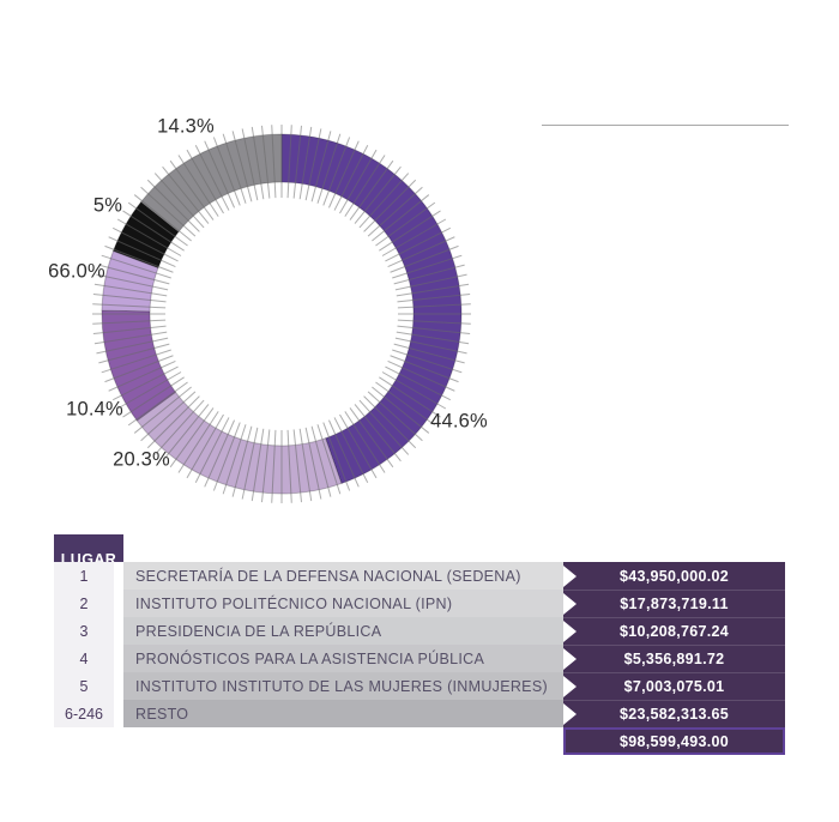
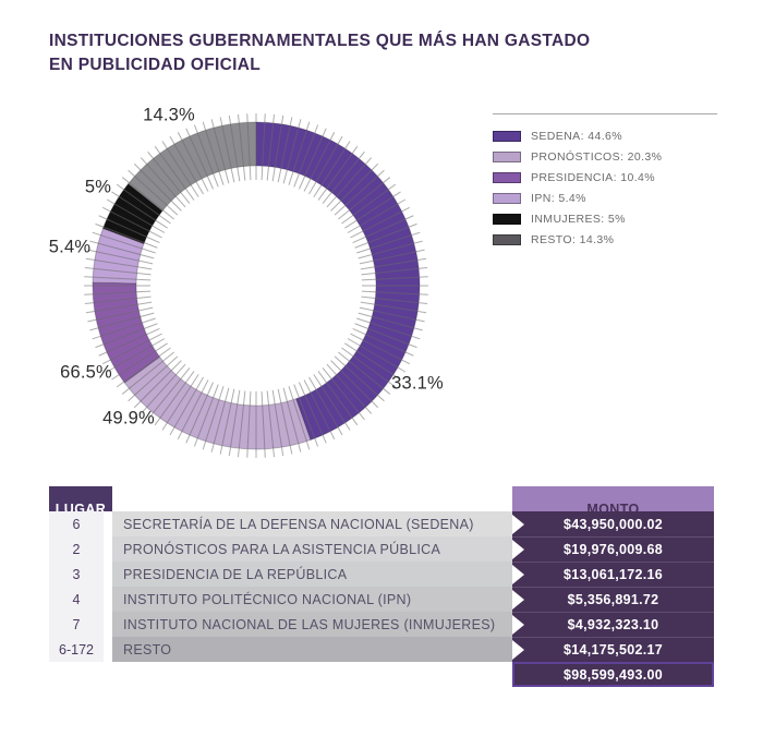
+ INSTITUCIONES GUBERNAMENTALES QUE MÁS HAN GASTADO
+ EN PUBLICIDAD OFICIAL
- 44.6%
+ 33.1%
- 20.3%
+ 49.9%
- 10.4%
+ 66.5%
- 66.0%
+ 5.4%
  5%
  14.3%
+ SEDENA: 44.6%
+ PRONÓSTICOS: 20.3%
+ PRESIDENCIA: 10.4%
+ IPN: 5.4%
+ INMUJERES: 5%
+ RESTO: 14.3%
  LUGAR
+ MONTO
- 1
+ 6
  SECRETARÍA DE LA DEFENSA NACIONAL (SEDENA)
  $43,950,000.02
  2
- INSTITUTO POLITÉCNICO NACIONAL (IPN)
+ PRONÓSTICOS PARA LA ASISTENCIA PÚBLICA
- $17,873,719.11
+ $19,976,009.68
  3
  PRESIDENCIA DE LA REPÚBLICA
- $10,208,767.24
+ $13,061,172.16
  4
- PRONÓSTICOS PARA LA ASISTENCIA PÚBLICA
+ INSTITUTO POLITÉCNICO NACIONAL (IPN)
  $5,356,891.72
- 5
+ 7
- INSTITUTO INSTITUTO DE LAS MUJERES (INMUJERES)
+ INSTITUTO NACIONAL DE LAS MUJERES (INMUJERES)
- $7,003,075.01
+ $4,932,323.10
- 6-246
+ 6-172
  RESTO
- $23,582,313.65
+ $14,175,502.17
  $98,599,493.00
